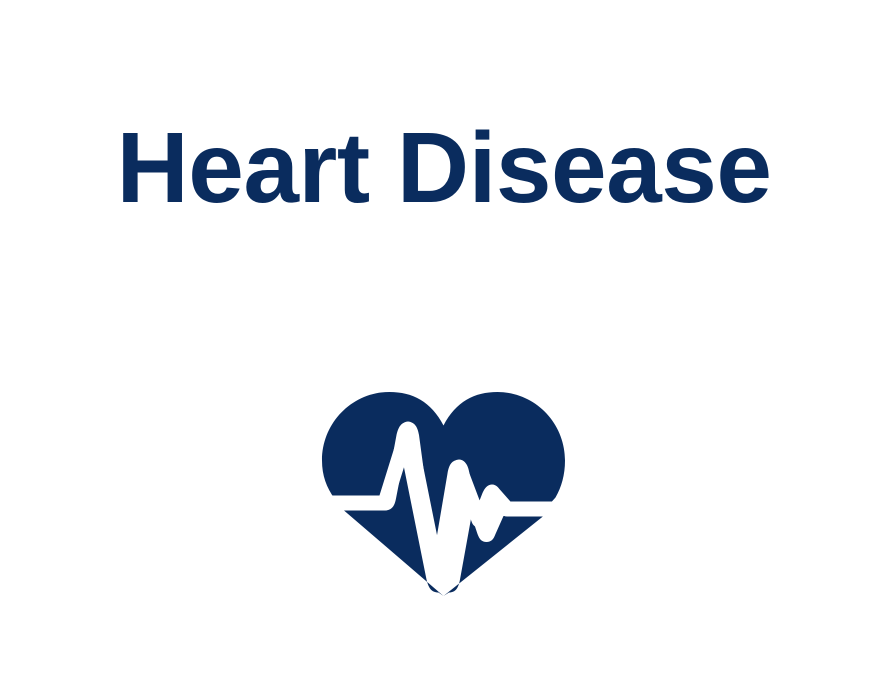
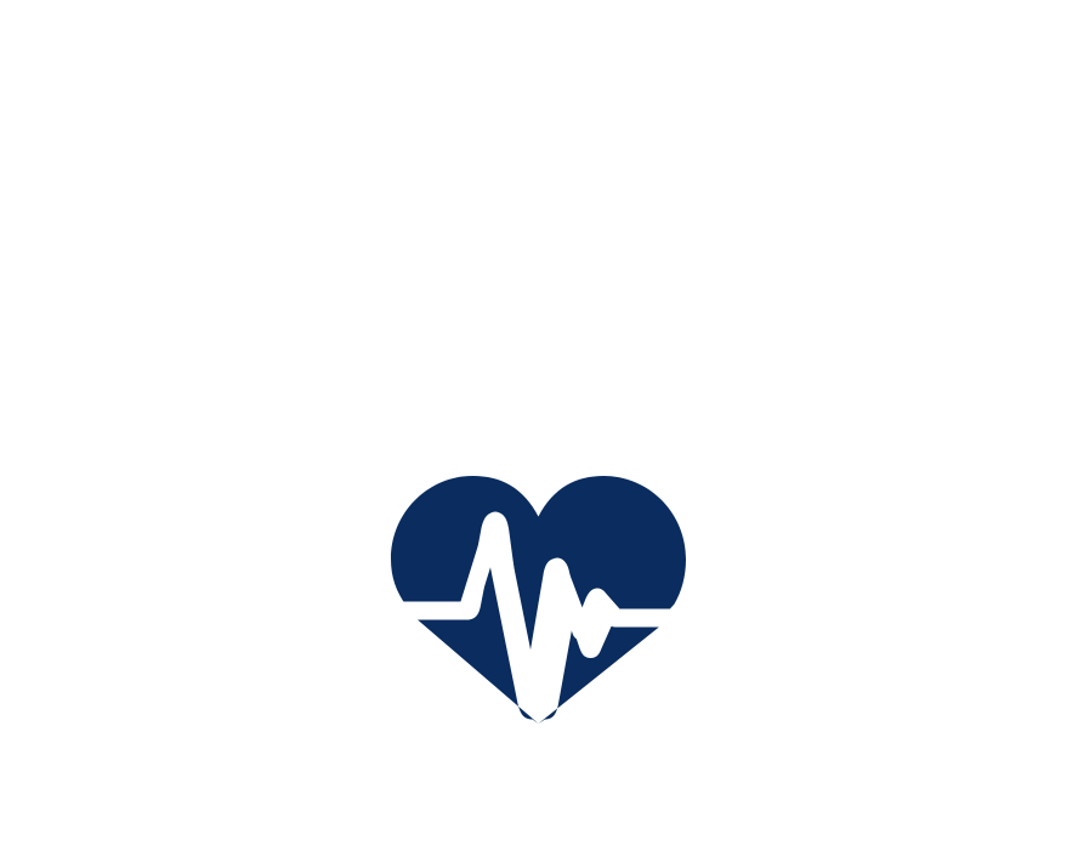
- Heart Disease
